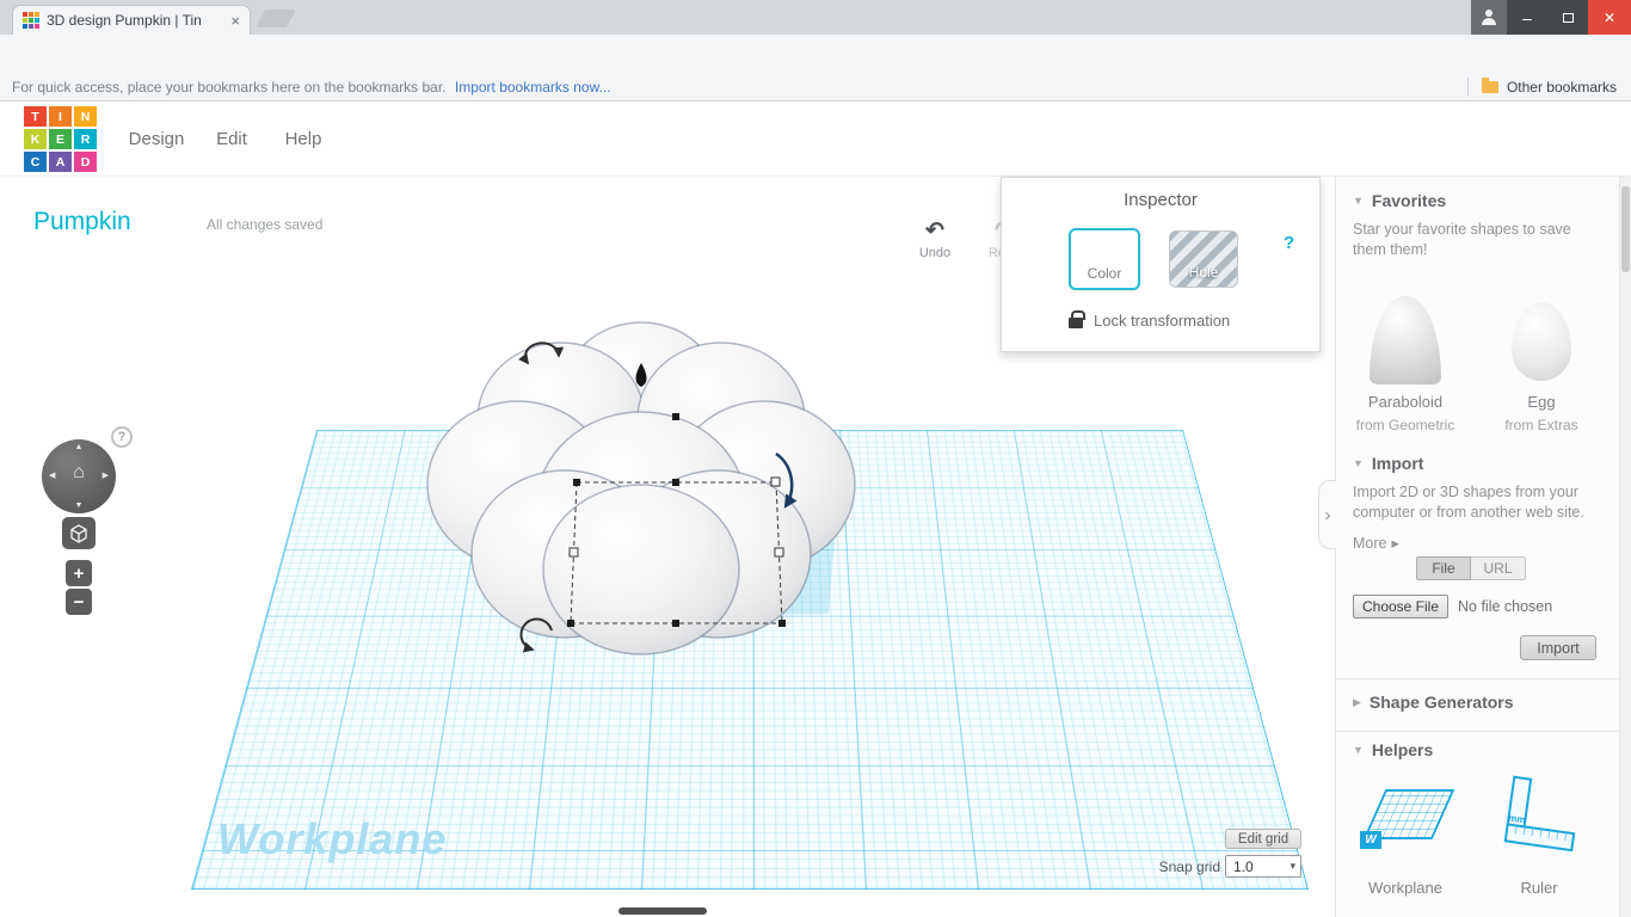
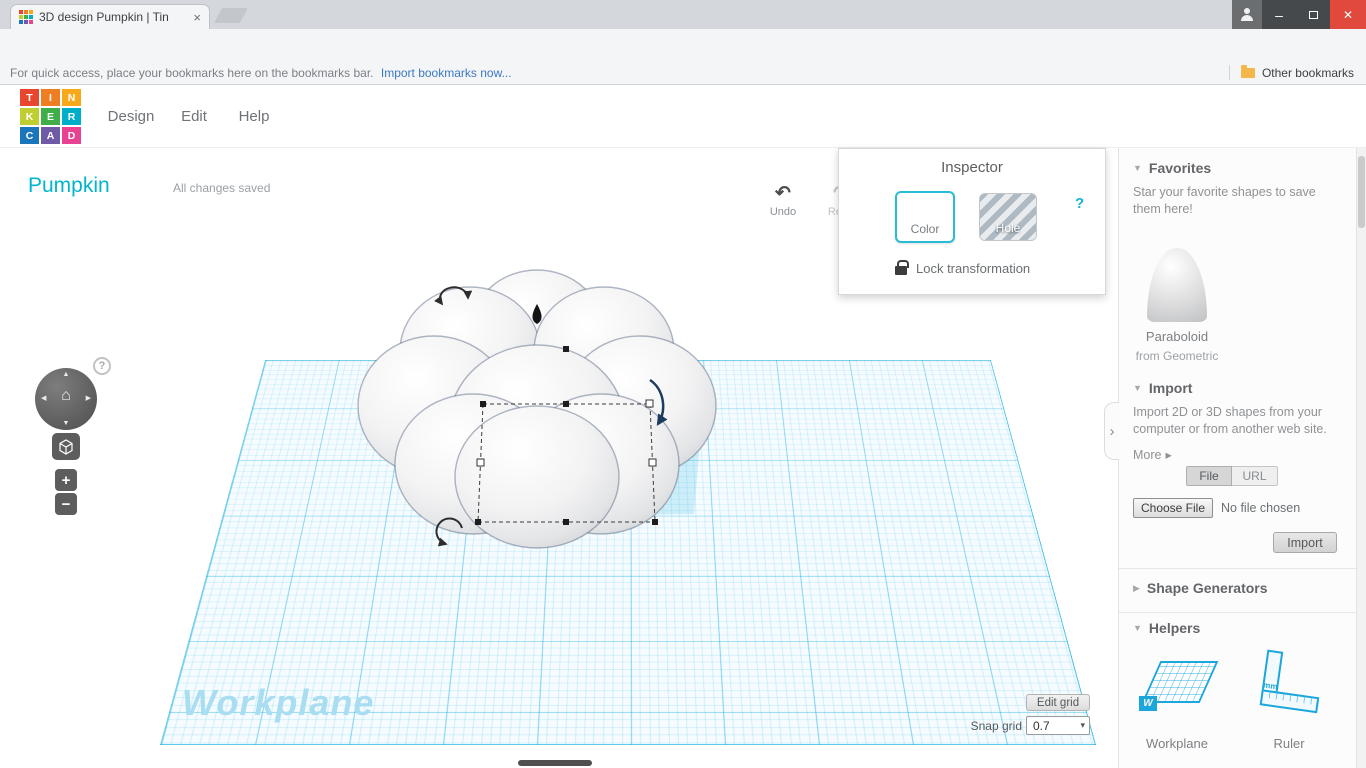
  3D design Pumpkin | Tin
  ×
  –
  ✕
  For quick access, place your bookmarks here on the bookmarks bar. Import bookmarks now...
  Other bookmarks
  T
  I
  N
  K
  E
  R
  C
  A
  D
  Design
  Edit
  Help
  ↶
  Undo
  Workplane
  ?
  ⌂
  +
  −
  Pumpkin
  All changes saved
  Edit grid
  Snap grid
- 1.0
+ 0.7
  ▾
  Inspector
  Color
  Hole
  ?
  Lock transformation
  ▼
  Favorites
- Star your favorite shapes to save them them!
+ Star your favorite shapes to save them here!
  Paraboloid
  from Geometric
- Egg
- from Extras
  ▼
  Import
  Import 2D or 3D shapes from your computer or from another web site.
  More
  ▸
  File
  URL
  Choose File
  No file chosen
  Import
  ▶
  Shape Generators
  ▼
  Helpers
  W
  Workplane
  Ruler
  ›
